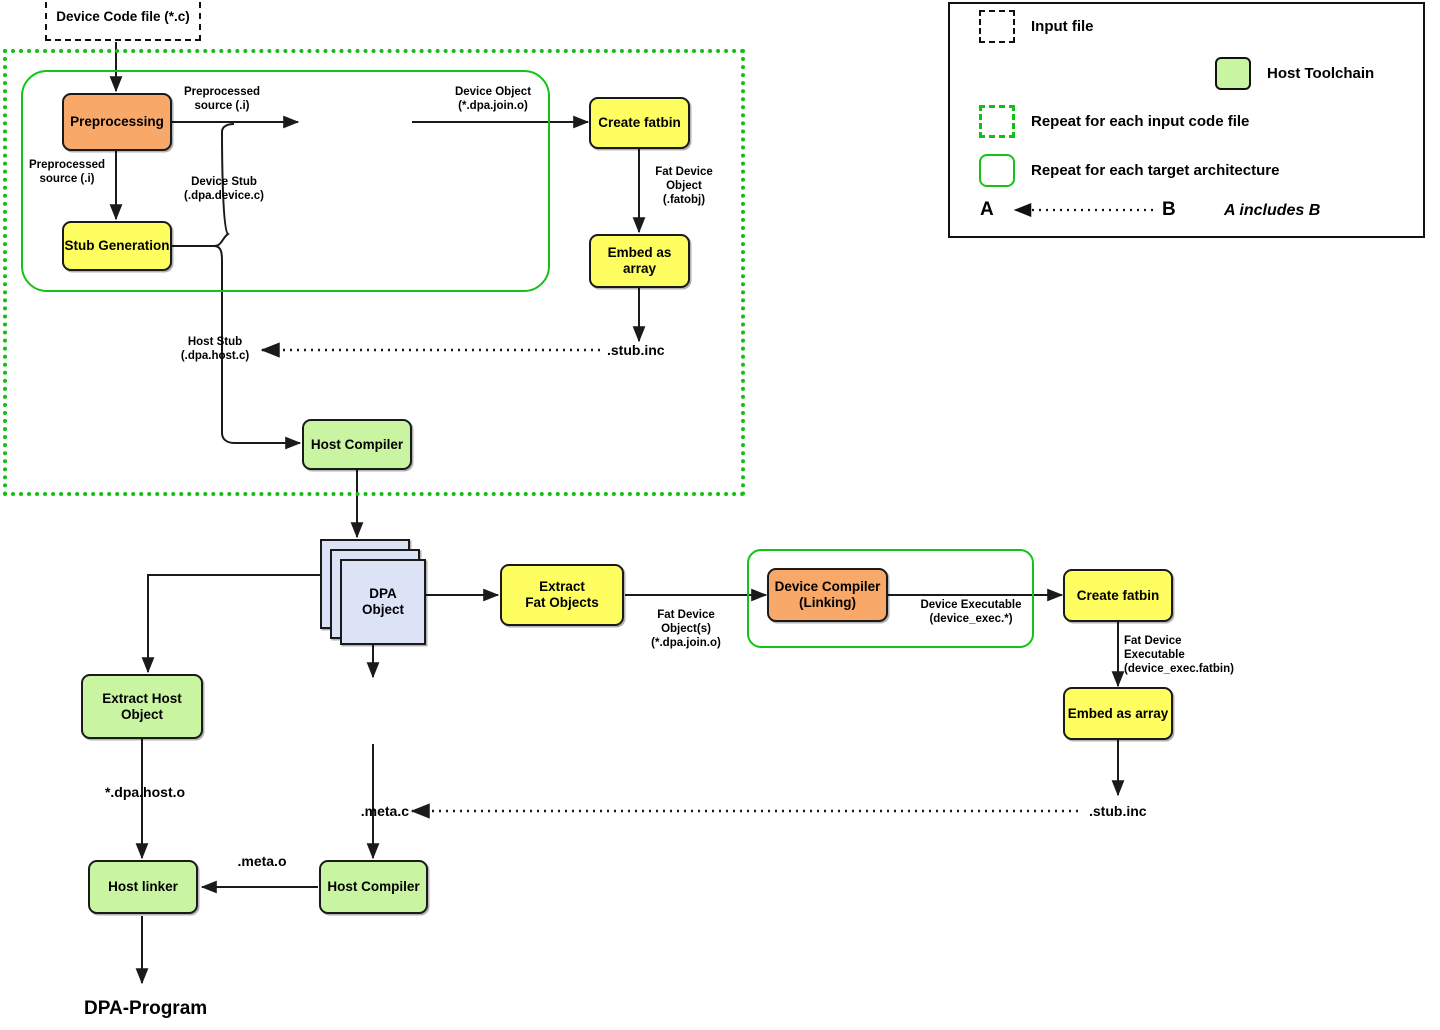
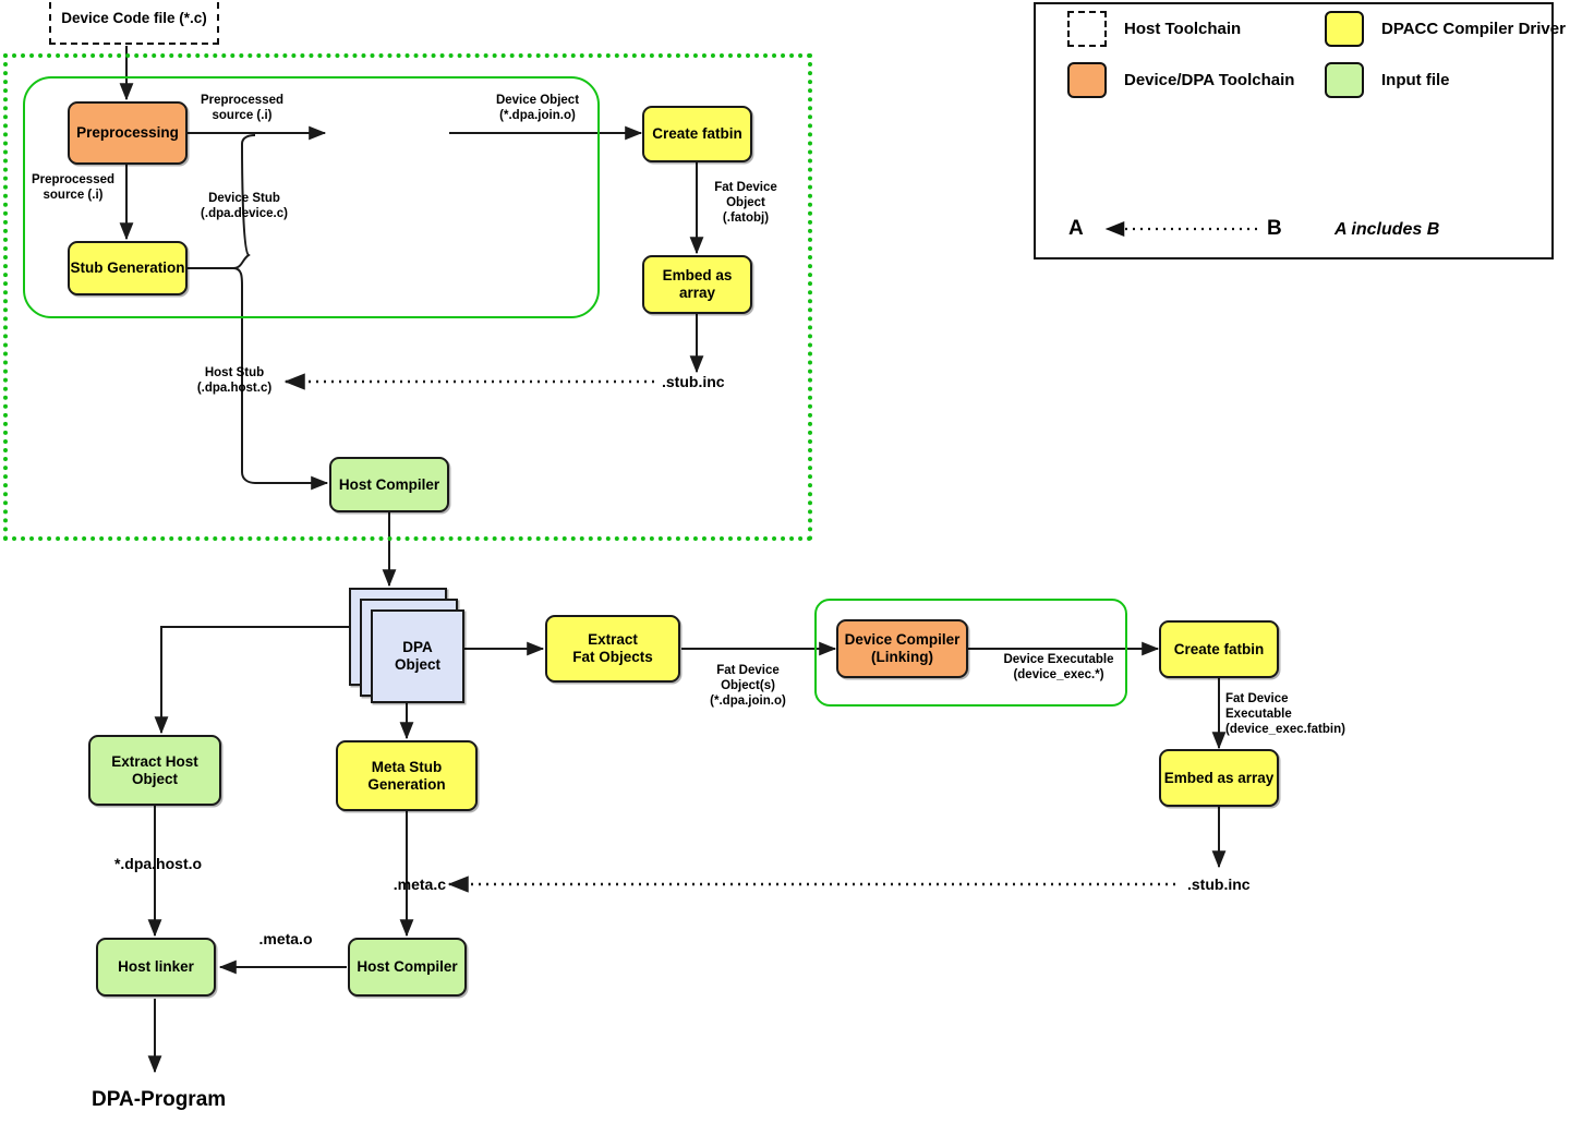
  Device Code file (*.c)
  Preprocessing
  Create fatbin
  Stub Generation
  Embed as array
  Host Compiler
  DPA
  Object
  Extract
  Fat Objects
  Device Compiler
  (Linking)
  Create fatbin
  Embed as array
  Extract Host
  Object
+ Meta Stub
+ Generation
  Host Compiler
  Host linker
  Preprocessed
  source (.i)
  Preprocessed
  source (.i)
  Device Object
  (*.dpa.join.o)
  Device Stub
  (.dpa.device.c)
  Fat Device
  Object
  (.fatobj)
  Host Stub
  (.dpa.host.c)
  .stub.inc
  Fat Device
  Object(s)
  (*.dpa.join.o)
  Device Executable
  (device_exec.*)
  Fat Device
  Executable
  (device_exec.fatbin)
  .stub.inc
  *.dpa.host.o
  .meta.c
  .meta.o
  DPA-Program
- Input file
+ Host Toolchain
+ DPACC Compiler Driver
+ Device/DPA Toolchain
- Host Toolchain
+ Input file
- Repeat for each input code file
- Repeat for each target architecture
  A
  B
  A includes B
